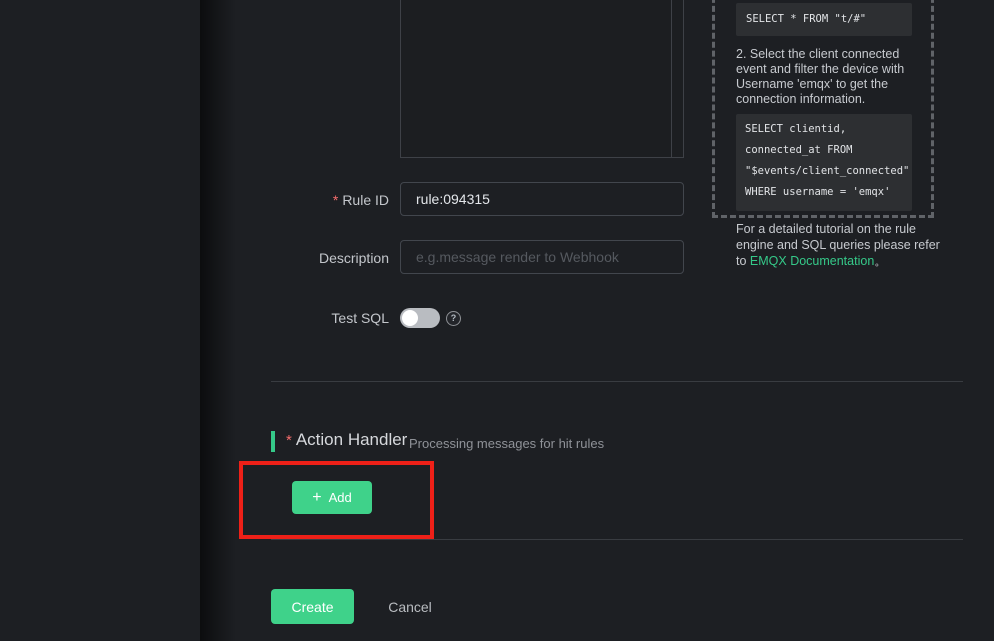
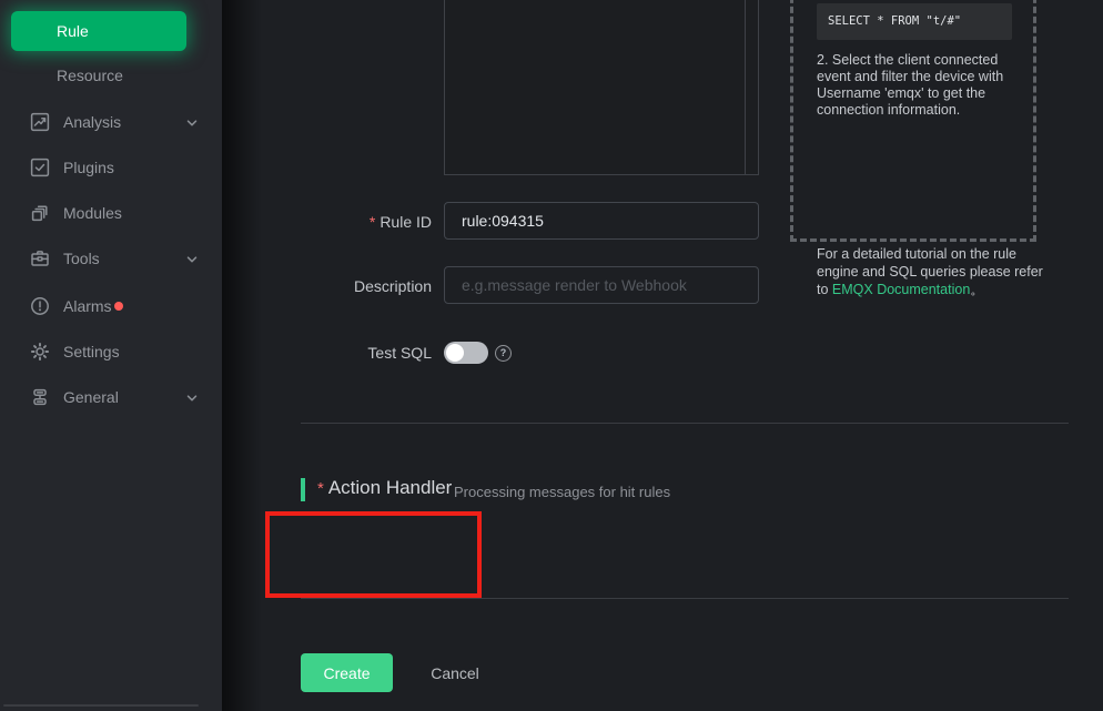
+ Rule
+ Resource
+ Analysis
+ Plugins
+ Modules
+ Tools
+ Alarms
+ Settings
+ General
  * Rule ID
  rule:094315
  Description
  e.g.message render to Webhook
  Test SQL
  ?
  * Action Handler
  Processing messages for hit rules
- +
- Add
  Create
  Cancel
  SELECT * FROM "t/#"
  2. Select the client connected event and filter the device with Username 'emqx' to get the connection information.
- SELECT clientid,
- connected_at FROM
- "$events/client_connected"
- WHERE username = 'emqx'
  For a detailed tutorial on the rule engine and SQL queries please refer to EMQX Documentation。
